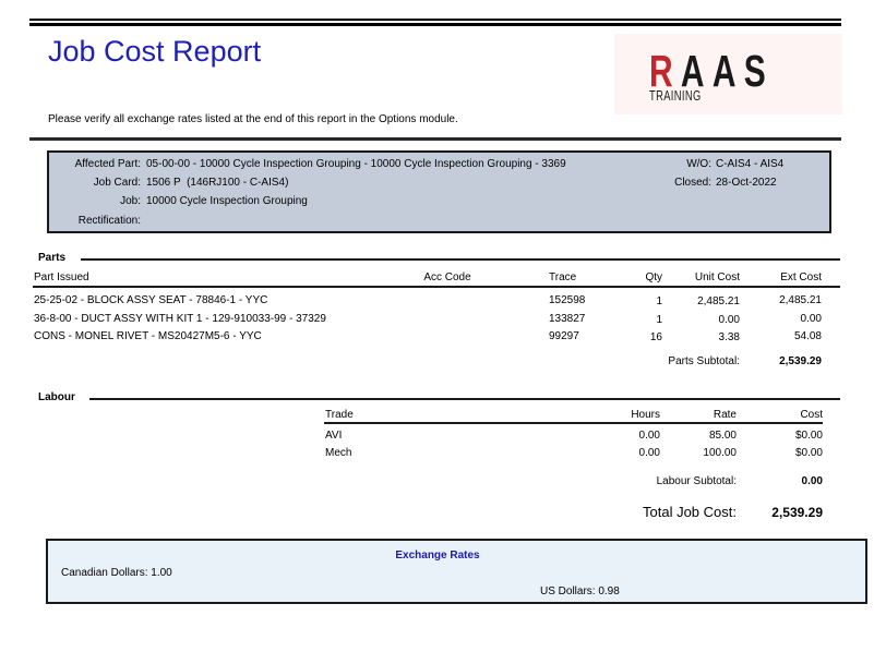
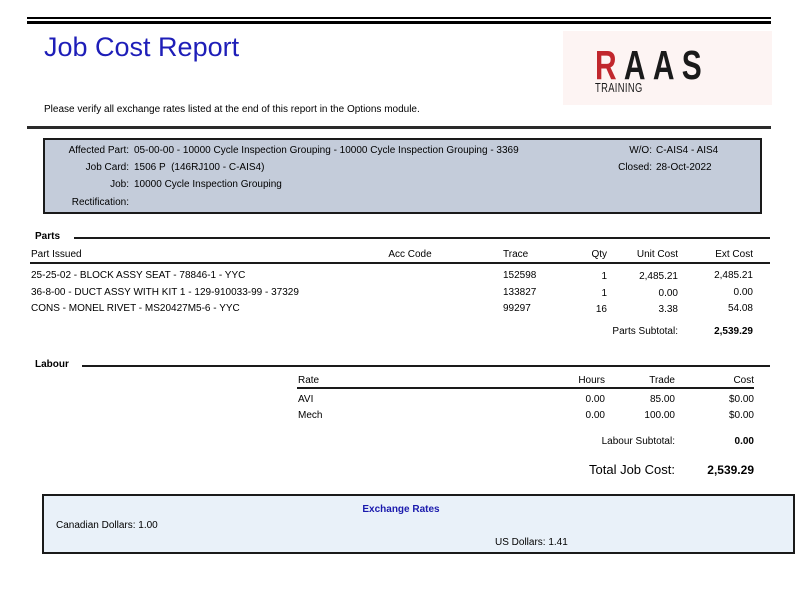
  Job Cost Report
  Please verify all exchange rates listed at the end of this report in the Options module.
  RAAS
  TRAINING
  Affected Part:
  05-00-00 - 10000 Cycle Inspection Grouping - 10000 Cycle Inspection Grouping - 3369
  Job Card:
  1506 P (146RJ100 - C-AIS4)
  Job:
  10000 Cycle Inspection Grouping
  Rectification:
  W/O:
  C-AIS4 - AIS4
  Closed:
  28-Oct-2022
  Parts
  Part Issued
  Acc Code
  Trace
  Qty
  Unit Cost
  Ext Cost
  25-25-02 - BLOCK ASSY SEAT - 78846-1 - YYC
  152598
  1
  2,485.21
  2,485.21
  36-8-00 - DUCT ASSY WITH KIT 1 - 129-910033-99 - 37329
  133827
  1
  0.00
  0.00
  CONS - MONEL RIVET - MS20427M5-6 - YYC
  99297
  16
  3.38
  54.08
  Parts Subtotal:
  2,539.29
  Labour
- Trade
+ Rate
  Hours
- Rate
+ Trade
  Cost
  AVI
  0.00
  85.00
  $0.00
  Mech
  0.00
  100.00
  $0.00
  Labour Subtotal:
  0.00
  Total Job Cost:
  2,539.29
  Exchange Rates
  Canadian Dollars: 1.00
- US Dollars: 0.98
+ US Dollars: 1.41
